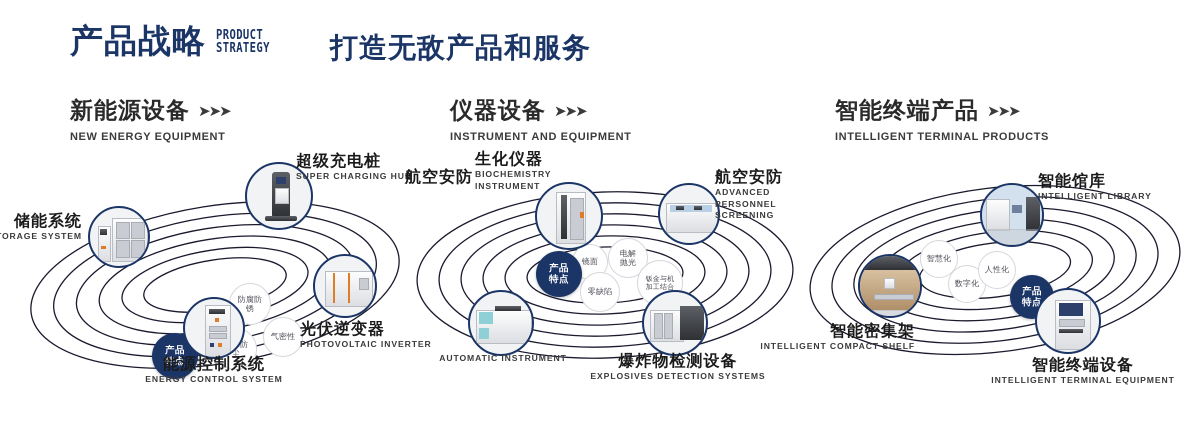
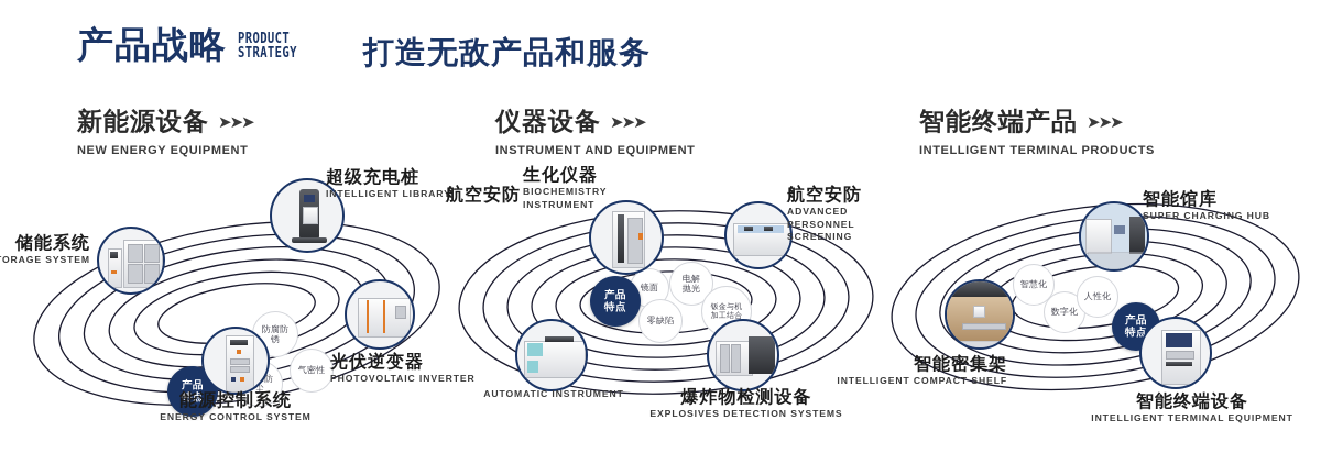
  产品战略
  PRODUCT
  STRATEGY
  打造无敌产品和服务
  新能源设备 ➤➤➤
  NEW ENERGY EQUIPMENT
  仪器设备 ➤➤➤
  INSTRUMENT AND EQUIPMENT
  智能终端产品 ➤➤➤
  INTELLIGENT TERMINAL PRODUCTS
  防腐防锈
  气密性
  产品
  特点
  储能系统
  超级充电桩
- SUPER CHARGING HUB
+ INTELLIGENT LIBRARY
  光伏逆变器
  PHOTOVOLTAIC INVERTER
  能源控制系统
  ENERGY CONTROL SYSTEM
  镜面
  电解抛光
  零缺陷
  钣金与机加工结合
  产品
  特点
  航空安防
  生化仪器
  BIOCHEMISTRY INSTRUMENT
  航空安防
  ADVANCED PERSONNEL SCREENING
  AUTOMATIC INSTRUMENT
  爆炸物检测设备
  EXPLOSIVES DETECTION SYSTEMS
  智慧化
  数字化
  人性化
  产品
  特点
  智能馆库
- INTELLIGENT LIBRARY
+ SUPER CHARGING HUB
  智能密集架
  INTELLIGENT COMPACT SHELF
  智能终端设备
  INTELLIGENT TERMINAL EQUIPMENT
